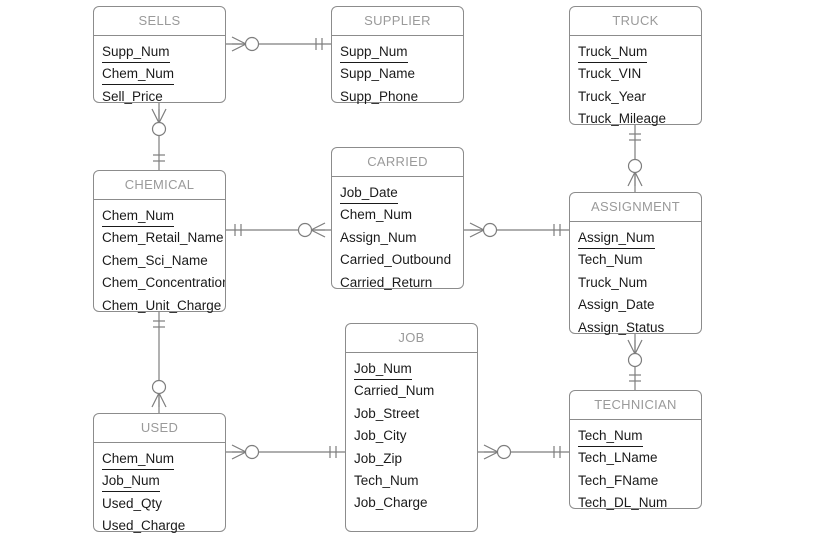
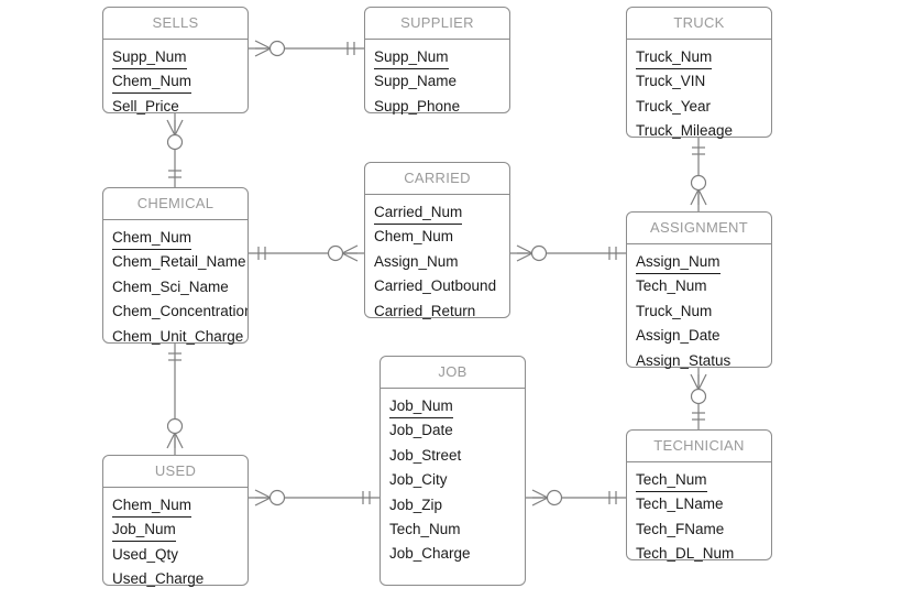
  SELLS
  Supp_Num
  Chem_Num
  Sell_Price
  SUPPLIER
  Supp_Num
  Supp_Name
  Supp_Phone
  TRUCK
  Truck_Num
  Truck_VIN
  Truck_Year
  Truck_Mileage
  CHEMICAL
  Chem_Num
  Chem_Retail_Name
  Chem_Sci_Name
  Chem_Concentratio
  Chem_Unit_Charge
  CARRIED
- Job_Date
+ Carried_Num
  Chem_Num
  Assign_Num
  Carried_Outbound
  Carried_Return
  ASSIGNMENT
  Assign_Num
  Tech_Num
  Truck_Num
  Assign_Date
  Assign_Status
  JOB
  Job_Num
- Carried_Num
+ Job_Date
  Job_Street
  Job_City
  Job_Zip
  Tech_Num
  Job_Charge
  TECHNICIAN
  Tech_Num
  Tech_LName
  Tech_FName
  Tech_DL_Num
  USED
  Chem_Num
  Job_Num
  Used_Qty
  Used_Charge
